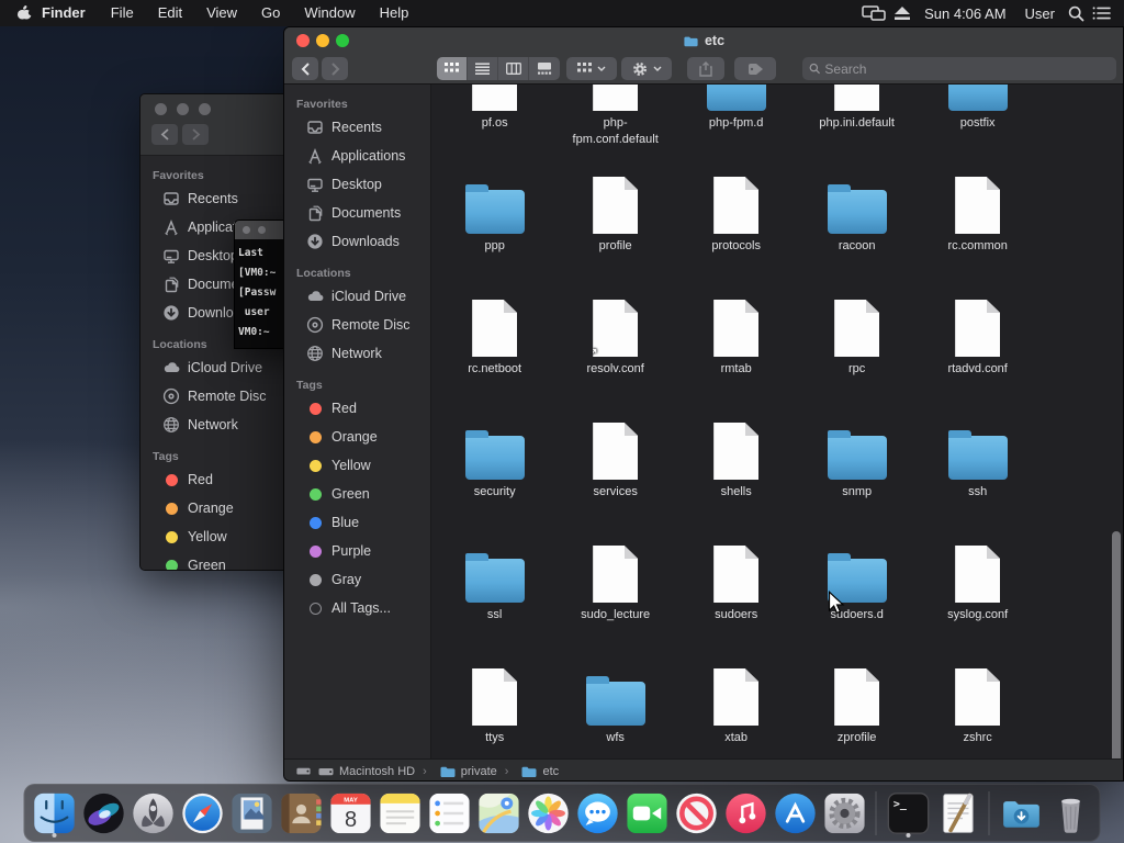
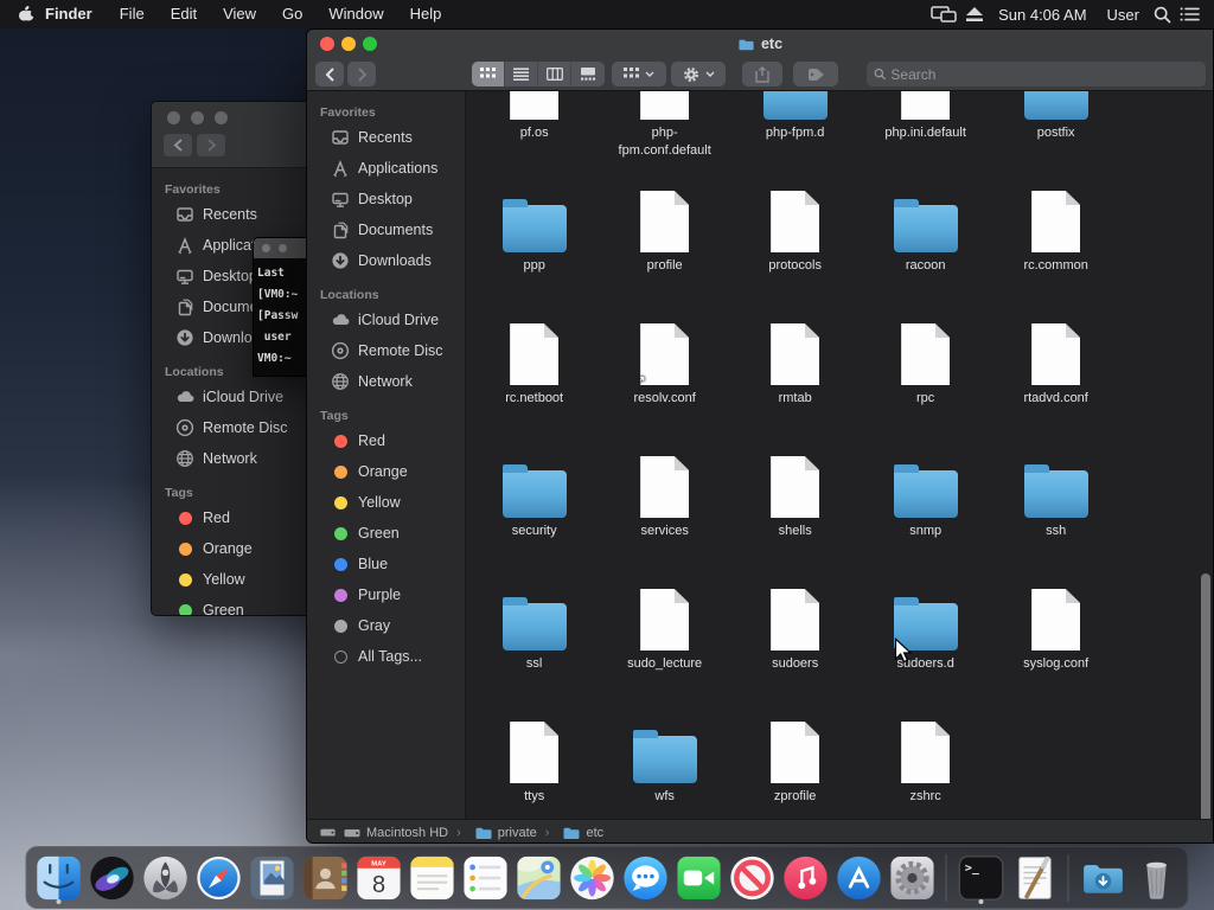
  Finder
  File
  Edit
  View
  Go
  Window
  Help
  Sun 4:06 AM
  User
  Favorites
  Recents
  Deskto
  Locations
  iCloud Drive
  Remote Disc
  Network
  Tags
  Red
  Orange
  Yellow
  Green
  Last
  [VM0:~
  [Passw
  user
  VM0:~
  etc
  Search
  Favorites
  Recents
  Applications
  Desktop
  Documents
  Downloads
  Locations
  iCloud Drive
  Remote Disc
  Network
  Tags
  Red
  Orange
  Yellow
  Green
  Blue
  Purple
  Gray
  All Tags...
  pf.os
  php-fpm.conf.default
  php-fpm.d
  php.ini.default
  postfix
  ppp
  profile
  protocols
  racoon
  rc.common
  rc.netboot
  ↗
  resolv.conf
  rmtab
  rpc
  rtadvd.conf
  security
  services
  shells
  snmp
  ssh
  ssl
  sudo_lecture
  sudoers
  sudoers.d
  syslog.conf
  ttys
  wfs
- xtab
  zprofile
  zshrc
  Macintosh HD
  private
  etc
